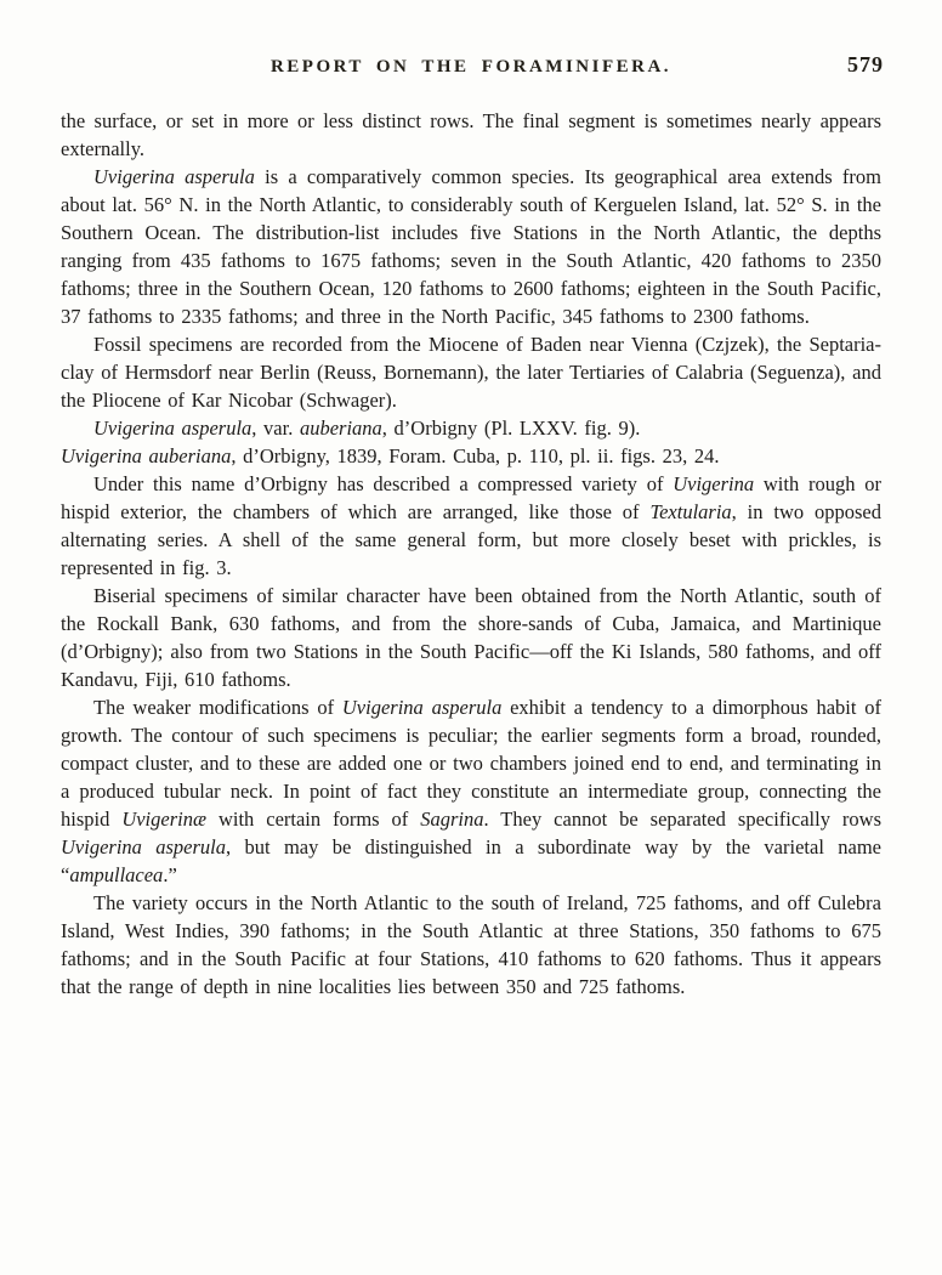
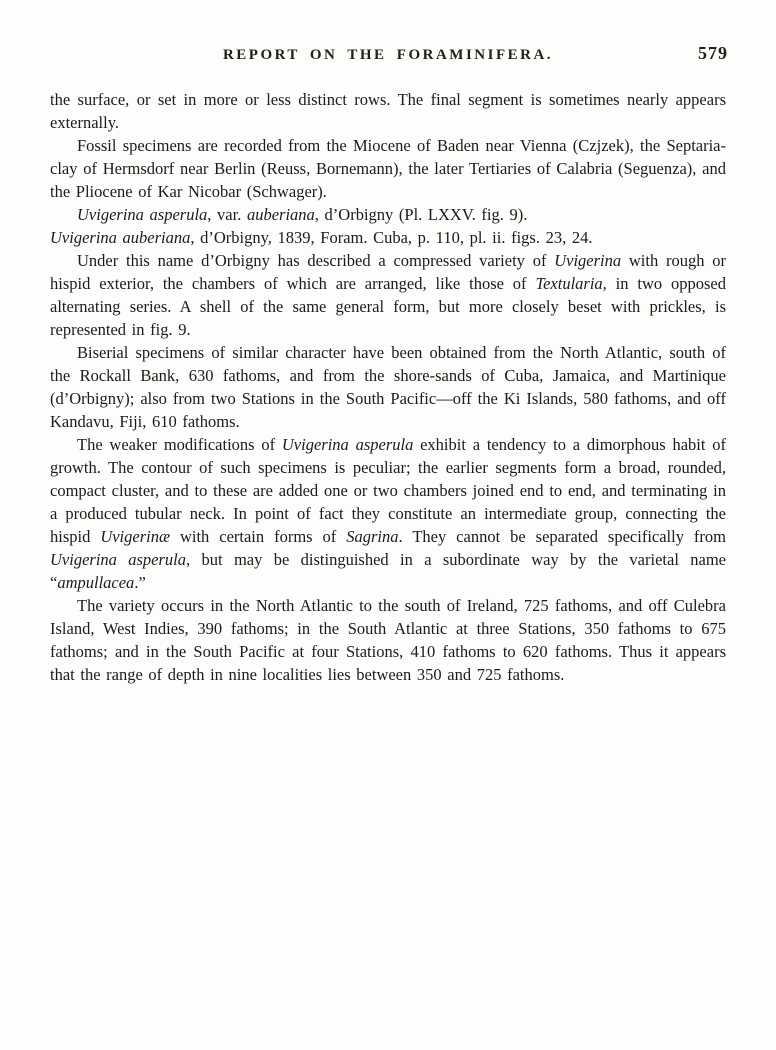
  REPORT ON THE FORAMINIFERA.
  579
  the surface, or set in more or less distinct rows. The final segment is sometimes nearly appears externally.
- Uvigerina asperula is a comparatively common species. Its geographical area extends from about lat. 56° N. in the North Atlantic, to considerably south of Kerguelen Island, lat. 52° S. in the Southern Ocean. The distribution-list includes five Stations in the North Atlantic, the depths ranging from 435 fathoms to 1675 fathoms; seven in the South Atlantic, 420 fathoms to 2350 fathoms; three in the Southern Ocean, 120 fathoms to 2600 fathoms; eighteen in the South Pacific, 37 fathoms to 2335 fathoms; and three in the North Pacific, 345 fathoms to 2300 fathoms.
  Fossil specimens are recorded from the Miocene of Baden near Vienna (Czjzek), the Septaria-clay of Hermsdorf near Berlin (Reuss, Bornemann), the later Tertiaries of Calabria (Seguenza), and the Pliocene of Kar Nicobar (Schwager).
  Uvigerina asperula, var. auberiana, d’Orbigny (Pl. LXXV. fig. 9).
  Uvigerina auberiana, d’Orbigny, 1839, Foram. Cuba, p. 110, pl. ii. figs. 23, 24.
- Under this name d’Orbigny has described a compressed variety of Uvigerina with rough or hispid exterior, the chambers of which are arranged, like those of Textularia, in two opposed alternating series. A shell of the same general form, but more closely beset with prickles, is represented in fig. 3.
+ Under this name d’Orbigny has described a compressed variety of Uvigerina with rough or hispid exterior, the chambers of which are arranged, like those of Textularia, in two opposed alternating series. A shell of the same general form, but more closely beset with prickles, is represented in fig. 9.
  Biserial specimens of similar character have been obtained from the North Atlantic, south of the Rockall Bank, 630 fathoms, and from the shore-sands of Cuba, Jamaica, and Martinique (d’Orbigny); also from two Stations in the South Pacific—off the Ki Islands, 580 fathoms, and off Kandavu, Fiji, 610 fathoms.
- The weaker modifications of Uvigerina asperula exhibit a tendency to a dimorphous habit of growth. The contour of such specimens is peculiar; the earlier segments form a broad, rounded, compact cluster, and to these are added one or two chambers joined end to end, and terminating in a produced tubular neck. In point of fact they constitute an intermediate group, connecting the hispid Uvigerinæ with certain forms of Sagrina. They cannot be separated specifically rows Uvigerina asperula, but may be distinguished in a subordinate way by the varietal name “ampullacea.”
+ The weaker modifications of Uvigerina asperula exhibit a tendency to a dimorphous habit of growth. The contour of such specimens is peculiar; the earlier segments form a broad, rounded, compact cluster, and to these are added one or two chambers joined end to end, and terminating in a produced tubular neck. In point of fact they constitute an intermediate group, connecting the hispid Uvigerinæ with certain forms of Sagrina. They cannot be separated specifically from Uvigerina asperula, but may be distinguished in a subordinate way by the varietal name “ampullacea.”
  The variety occurs in the North Atlantic to the south of Ireland, 725 fathoms, and off Culebra Island, West Indies, 390 fathoms; in the South Atlantic at three Stations, 350 fathoms to 675 fathoms; and in the South Pacific at four Stations, 410 fathoms to 620 fathoms. Thus it appears that the range of depth in nine localities lies between 350 and 725 fathoms.
